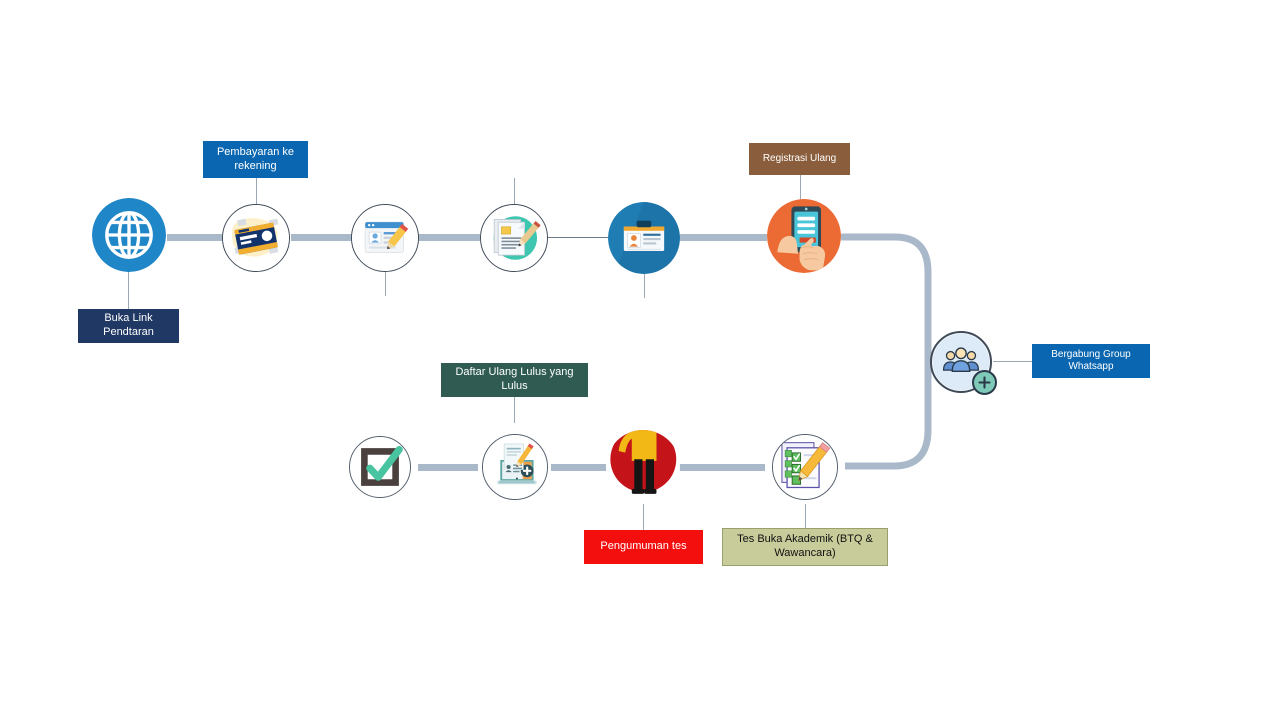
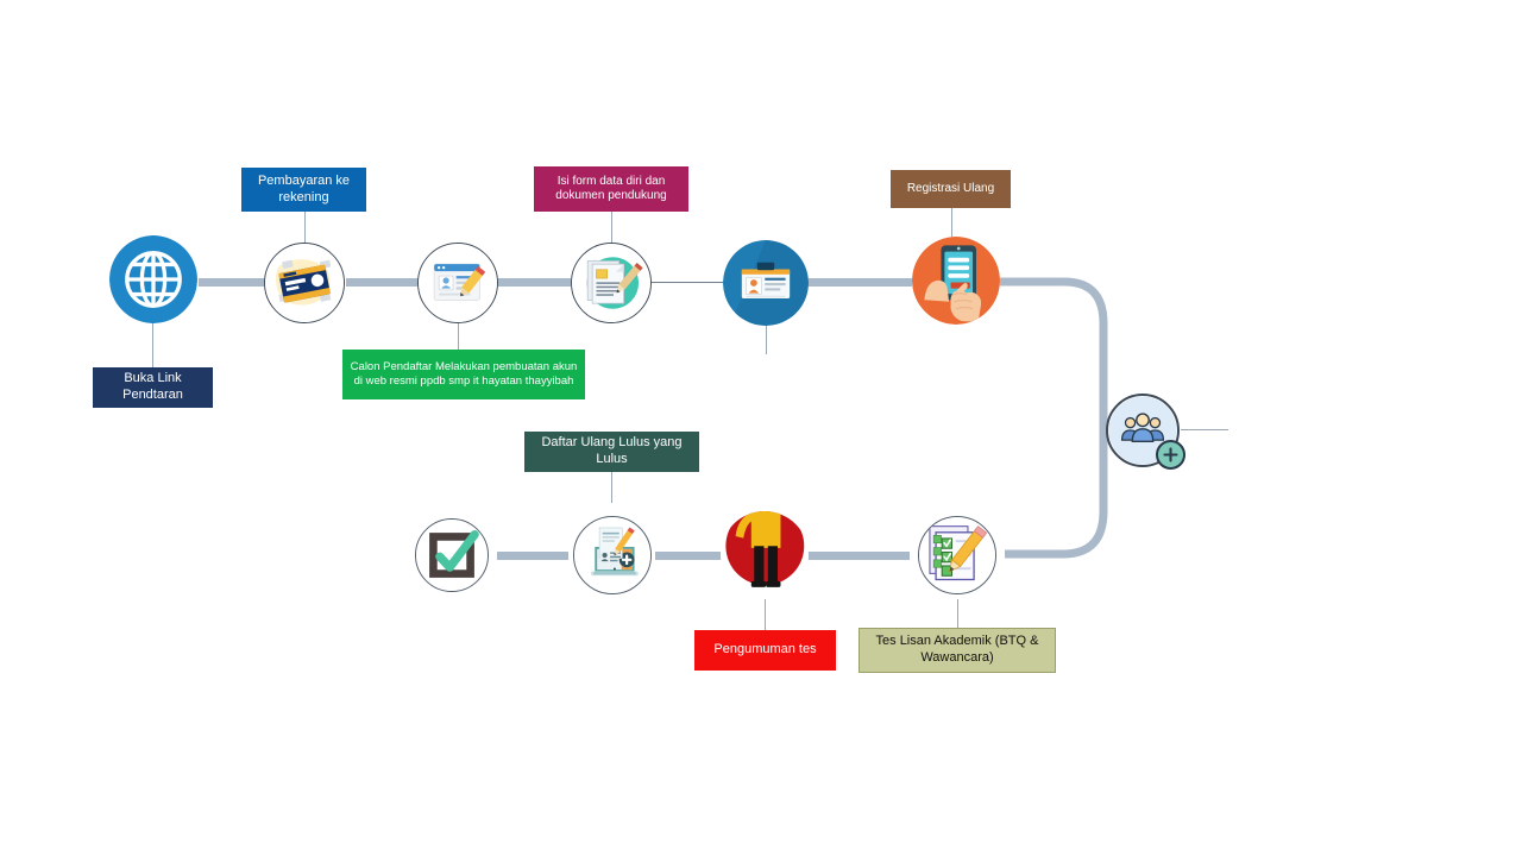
  Buka Link Pendtaran
  Pembayaran ke rekening
+ Calon Pendaftar Melakukan pembuatan akun di web resmi ppdb smp it hayatan thayyibah
+ Isi form data diri dan dokumen pendukung
  Registrasi Ulang
- Bergabung Group Whatsapp
  Daftar Ulang Lulus yang Lulus
  Pengumuman tes
- Tes Buka Akademik (BTQ & Wawancara)
+ Tes Lisan Akademik (BTQ & Wawancara)
